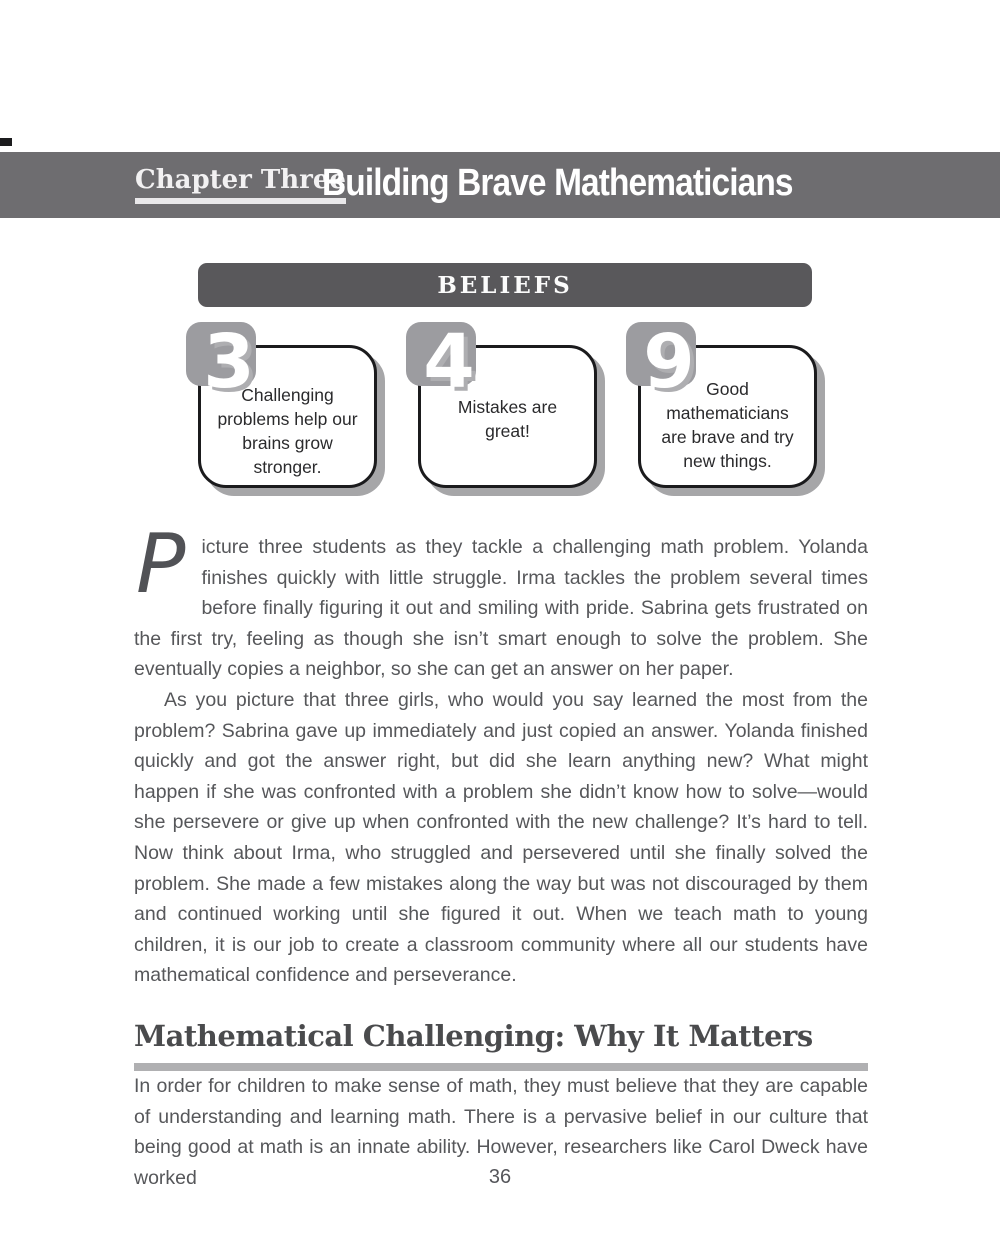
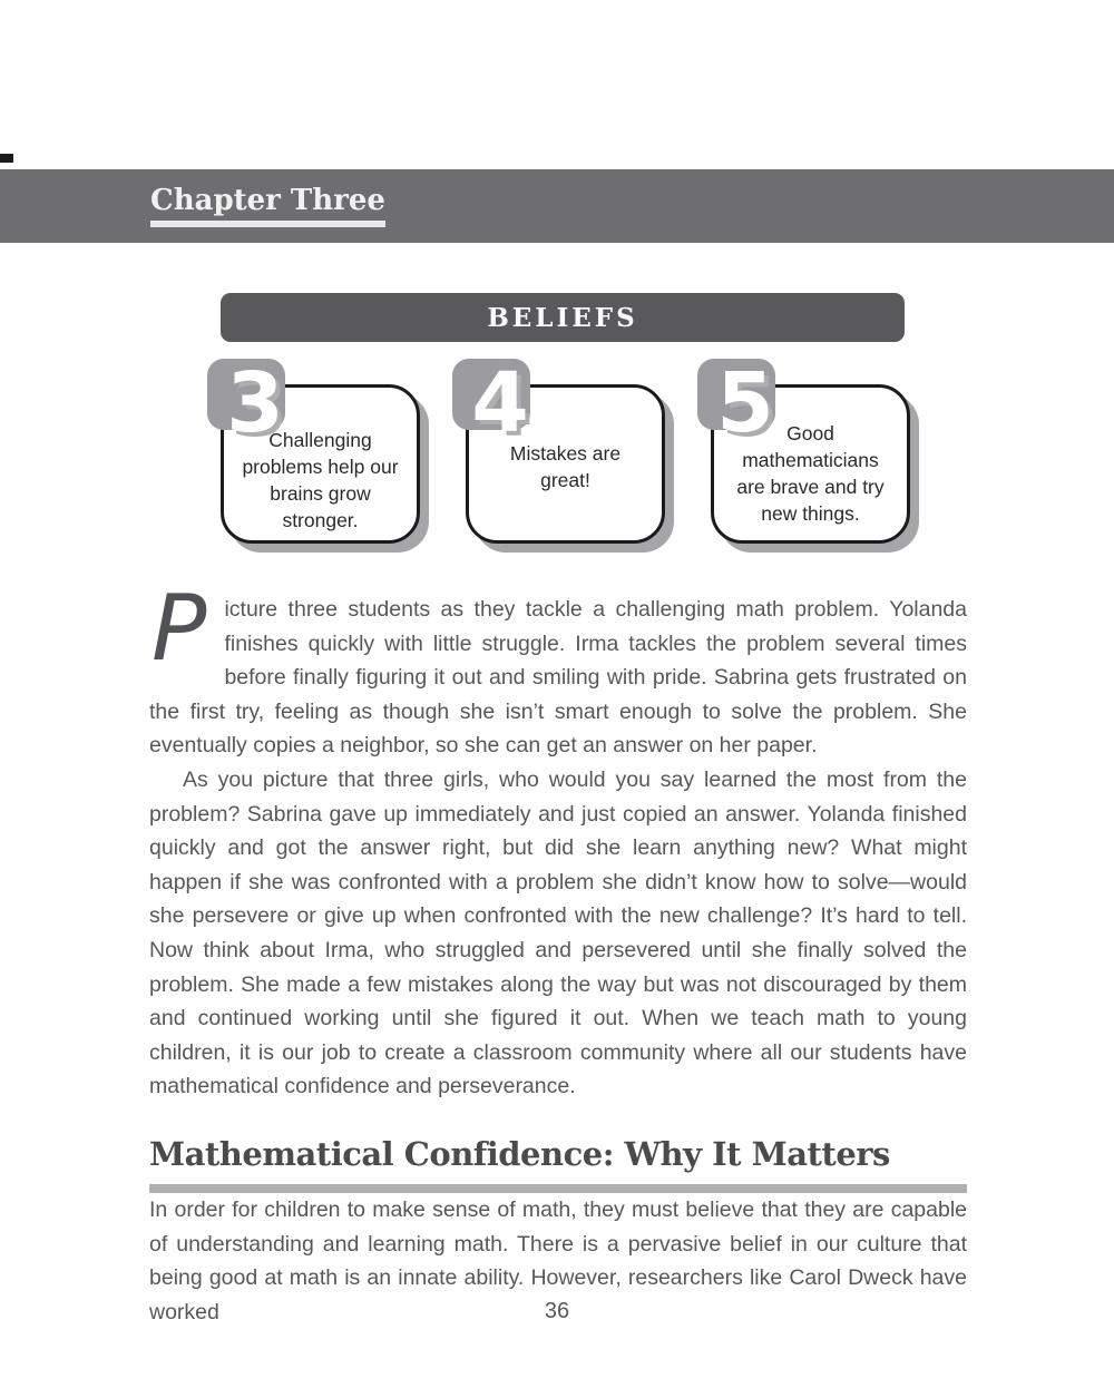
  Chapter Three
- Building Brave Mathematicians
  BELIEFS
  3
  Challenging problems help our brains grow stronger.
  4
  Mistakes are great!
- 9
+ 5
  Good mathematicians are brave and try new things.
  P
  icture three students as they tackle a challenging math problem. Yolanda finishes quickly with little struggle. Irma tackles the problem several times before finally figuring it out and smiling with pride. Sabrina gets frustrated on the first try, feeling as though she isn’t smart enough to solve the problem. She eventually copies a neighbor, so she can get an answer on her paper.
  As you picture that three girls, who would you say learned the most from the problem? Sabrina gave up immediately and just copied an answer. Yolanda finished quickly and got the answer right, but did she learn anything new? What might happen if she was confronted with a problem she didn’t know how to solve—would she persevere or give up when confronted with the new challenge? It’s hard to tell. Now think about Irma, who struggled and persevered until she finally solved the problem. She made a few mistakes along the way but was not discouraged by them and continued working until she figured it out. When we teach math to young children, it is our job to create a classroom community where all our students have mathematical confidence and perseverance.
- Mathematical Challenging: Why It Matters
+ Mathematical Confidence: Why It Matters
  In order for children to make sense of math, they must believe that they are capable of understanding and learning math. There is a pervasive belief in our culture that being good at math is an innate ability. However, researchers like Carol Dweck have worked
  36
